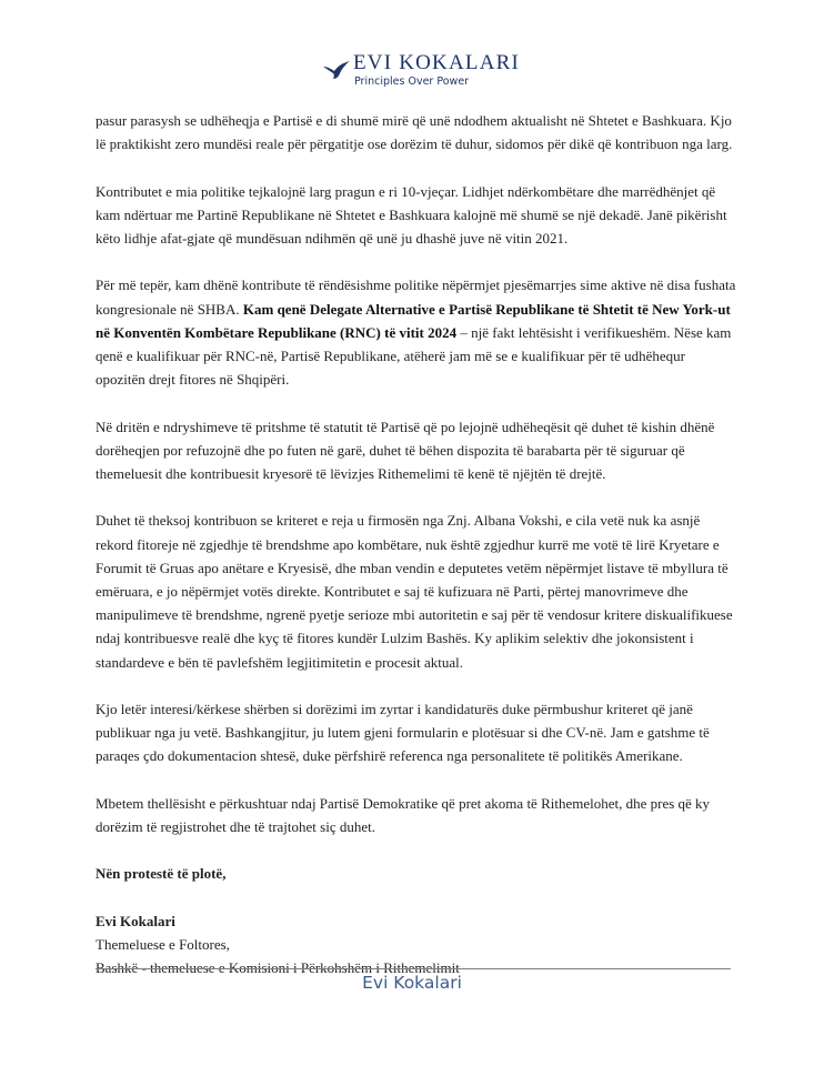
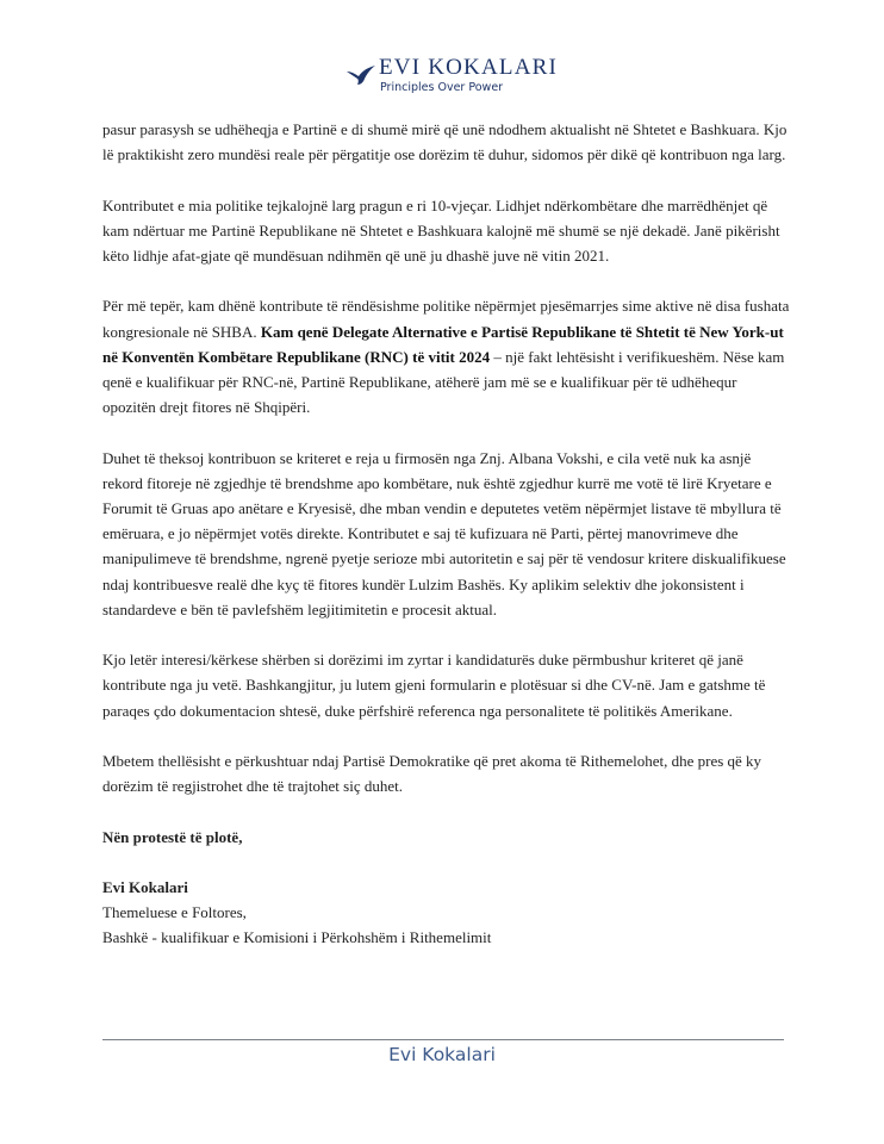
  EVI KOKALARI
  Principles Over Power
- pasur parasysh se udhëheqja e Partisë e di shumë mirë që unë ndodhem aktualisht në Shtetet e Bashkuara. Kjo lë praktikisht zero mundësi reale për përgatitje ose dorëzim të duhur, sidomos për dikë që kontribuon nga larg.
+ pasur parasysh se udhëheqja e Partinë e di shumë mirë që unë ndodhem aktualisht në Shtetet e Bashkuara. Kjo lë praktikisht zero mundësi reale për përgatitje ose dorëzim të duhur, sidomos për dikë që kontribuon nga larg.
  Kontributet e mia politike tejkalojnë larg pragun e ri 10-vjeçar. Lidhjet ndërkombëtare dhe marrëdhënjet që kam ndërtuar me Partinë Republikane në Shtetet e Bashkuara kalojnë më shumë se një dekadë. Janë pikërisht këto lidhje afat-gjate që mundësuan ndihmën që unë ju dhashë juve në vitin 2021.
- Për më tepër, kam dhënë kontribute të rëndësishme politike nëpërmjet pjesëmarrjes sime aktive në disa fushata kongresionale në SHBA. Kam qenë Delegate Alternative e Partisë Republikane të Shtetit të New York-ut në Konventën Kombëtare Republikane (RNC) të vitit 2024 – një fakt lehtësisht i verifikueshëm. Nëse kam qenë e kualifikuar për RNC-në, Partisë Republikane, atëherë jam më se e kualifikuar për të udhëhequr opozitën drejt fitores në Shqipëri.
+ Për më tepër, kam dhënë kontribute të rëndësishme politike nëpërmjet pjesëmarrjes sime aktive në disa fushata kongresionale në SHBA. Kam qenë Delegate Alternative e Partisë Republikane të Shtetit të New York-ut në Konventën Kombëtare Republikane (RNC) të vitit 2024 – një fakt lehtësisht i verifikueshëm. Nëse kam qenë e kualifikuar për RNC-në, Partinë Republikane, atëherë jam më se e kualifikuar për të udhëhequr opozitën drejt fitores në Shqipëri.
- Në dritën e ndryshimeve të pritshme të statutit të Partisë që po lejojnë udhëheqësit që duhet të kishin dhënë dorëheqjen por refuzojnë dhe po futen në garë, duhet të bëhen dispozita të barabarta për të siguruar që themeluesit dhe kontribuesit kryesorë të lëvizjes Rithemelimi të kenë të njëjtën të drejtë.
  Duhet të theksoj kontribuon se kriteret e reja u firmosën nga Znj. Albana Vokshi, e cila vetë nuk ka asnjë rekord fitoreje në zgjedhje të brendshme apo kombëtare, nuk është zgjedhur kurrë me votë të lirë Kryetare e Forumit të Gruas apo anëtare e Kryesisë, dhe mban vendin e deputetes vetëm nëpërmjet listave të mbyllura të emëruara, e jo nëpërmjet votës direkte. Kontributet e saj të kufizuara në Parti, përtej manovrimeve dhe manipulimeve të brendshme, ngrenë pyetje serioze mbi autoritetin e saj për të vendosur kritere diskualifikuese ndaj kontribuesve realë dhe kyç të fitores kundër Lulzim Bashës. Ky aplikim selektiv dhe jokonsistent i standardeve e bën të pavlefshëm legjitimitetin e procesit aktual.
- Kjo letër interesi/kërkese shërben si dorëzimi im zyrtar i kandidaturës duke përmbushur kriteret që janë publikuar nga ju vetë. Bashkangjitur, ju lutem gjeni formularin e plotësuar si dhe CV-në. Jam e gatshme të paraqes çdo dokumentacion shtesë, duke përfshirë referenca nga personalitete të politikës Amerikane.
+ Kjo letër interesi/kërkese shërben si dorëzimi im zyrtar i kandidaturës duke përmbushur kriteret që janë kontribute nga ju vetë. Bashkangjitur, ju lutem gjeni formularin e plotësuar si dhe CV-në. Jam e gatshme të paraqes çdo dokumentacion shtesë, duke përfshirë referenca nga personalitete të politikës Amerikane.
  Mbetem thellësisht e përkushtuar ndaj Partisë Demokratike që pret akoma të Rithemelohet, dhe pres që ky dorëzim të regjistrohet dhe të trajtohet siç duhet.
  Nën protestë të plotë,
  Evi Kokalari
  Themeluese e Foltores,
- Bashkë - themeluese e Komisioni i Përkohshëm i Rithemelimit
+ Bashkë - kualifikuar e Komisioni i Përkohshëm i Rithemelimit
  Evi Kokalari
